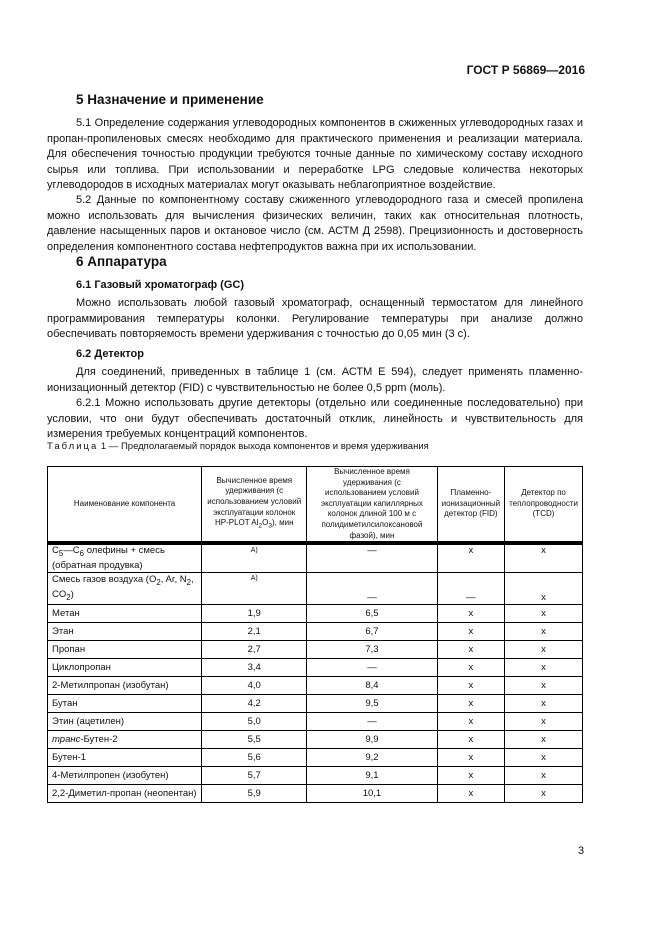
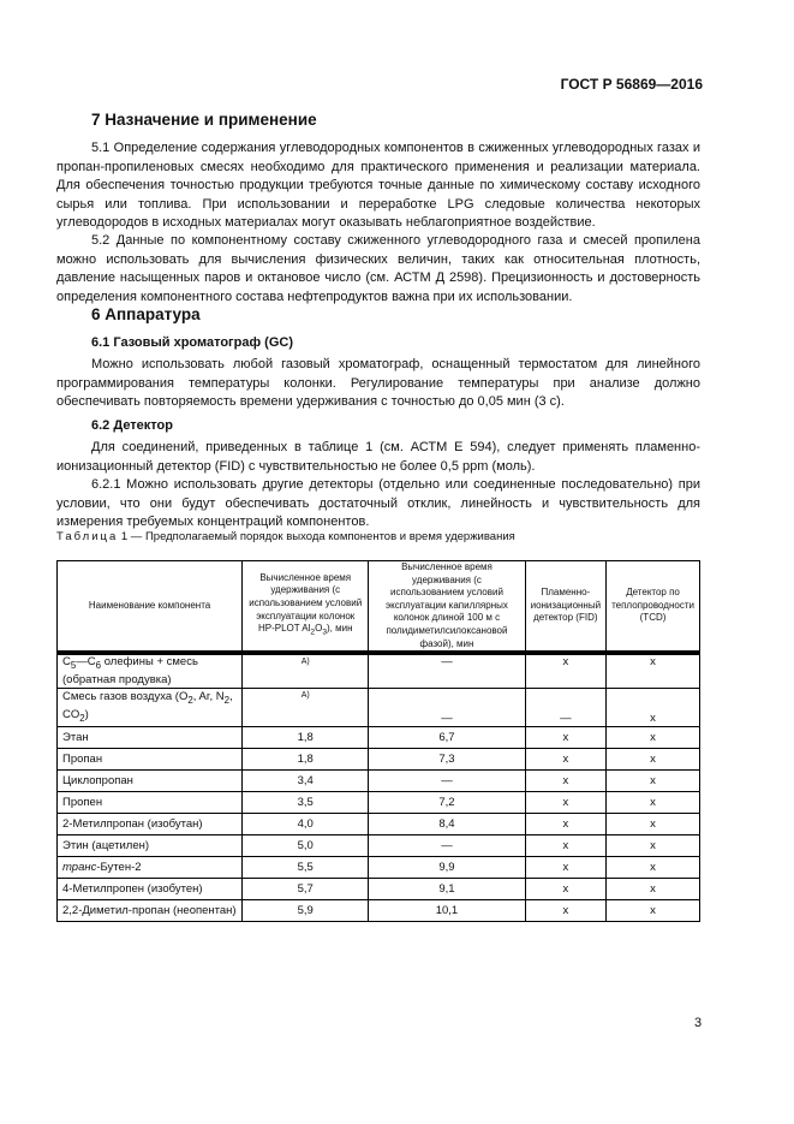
  ГОСТ Р 56869—2016
- 5 Назначение и применение
+ 7 Назначение и применение
  5.1 Определение содержания углеводородных компонентов в сжиженных углеводородных газах и пропан-пропиленовых смесях необходимо для практического применения и реализации материала. Для обеспечения точностью продукции требуются точные данные по химическому составу исходного сырья или топлива. При использовании и переработке LPG следовые количества некоторых углеводородов в исходных материалах могут оказывать неблагоприятное воздействие.
  5.2 Данные по компонентному составу сжиженного углеводородного газа и смесей пропилена можно использовать для вычисления физических величин, таких как относительная плотность, давление насыщенных паров и октановое число (см. АСТМ Д 2598). Прецизионность и достоверность определения компонентного состава нефтепродуктов важна при их использовании.
  6 Аппаратура
  6.1 Газовый хроматограф (GC)
  Можно использовать любой газовый хроматограф, оснащенный термостатом для линейного программирования температуры колонки. Регулирование температуры при анализе должно обеспечивать повторяемость времени удерживания с точностью до 0,05 мин (3 с).
  6.2 Детектор
  Для соединений, приведенных в таблице 1 (см. АСТМ Е 594), следует применять пламенно-ионизационный детектор (FID) с чувствительностью не более 0,5 ppm (моль).
  6.2.1 Можно использовать другие детекторы (отдельно или соединенные последовательно) при условии, что они будут обеспечивать достаточный отклик, линейность и чувствительность для измерения требуемых концентраций компонентов.
  Таблица 1 — Предполагаемый порядок выхода компонентов и время удерживания
  Наименование компонента	Вычисленное время удерживания (с использованием условий эксплуатации колонок HP-PLOT Al O ), мин	Вычисленное время удерживания (с использованием условий эксплуатации капиллярных колонок длиной 100 м с полидиметилсилоксановой фазой), мин	Пламенно-ионизационный детектор (FID)	Детектор по теплопроводности (TCD)
  C5—C6 олефины + смесь (обратная продувка)		—	x	x
  Смесь газов воздуха (O2, Ar, N2, CO2)		—	—	x
- Метан	1,9	6,5	x	x
- Этан	2,1	6,7	x	x
+ Этан	1,8	6,7	x	x
- Пропан	2,7	7,3	x	x
+ Пропан	1,8	7,3	x	x
  Циклопропан	3,4	—	x	x
+ Пропен	3,5	7,2	x	x
  2-Метилпропан (изобутан)	4,0	8,4	x	x
- Бутан	4,2	9,5	x	x
  Этин (ацетилен)	5,0	—	x	x
  транс-Бутен-2	5,5	9,9	x	x
- Бутен-1	5,6	9,2	x	x
  4-Метилпропен (изобутен)	5,7	9,1	x	x
  2,2-Диметил-пропан (неопентан)	5,9	10,1	x	x
  3
